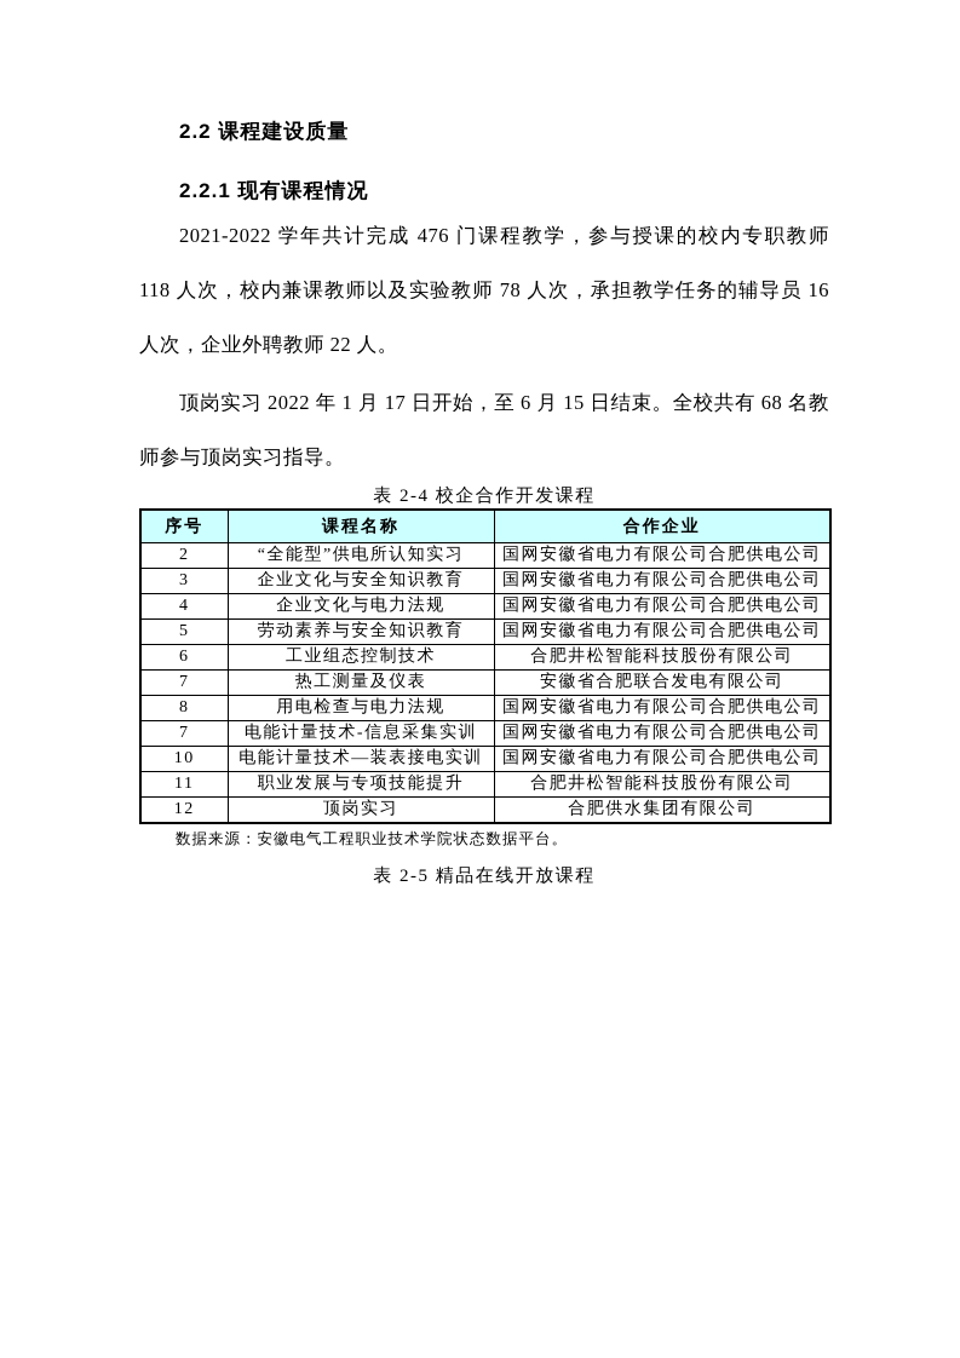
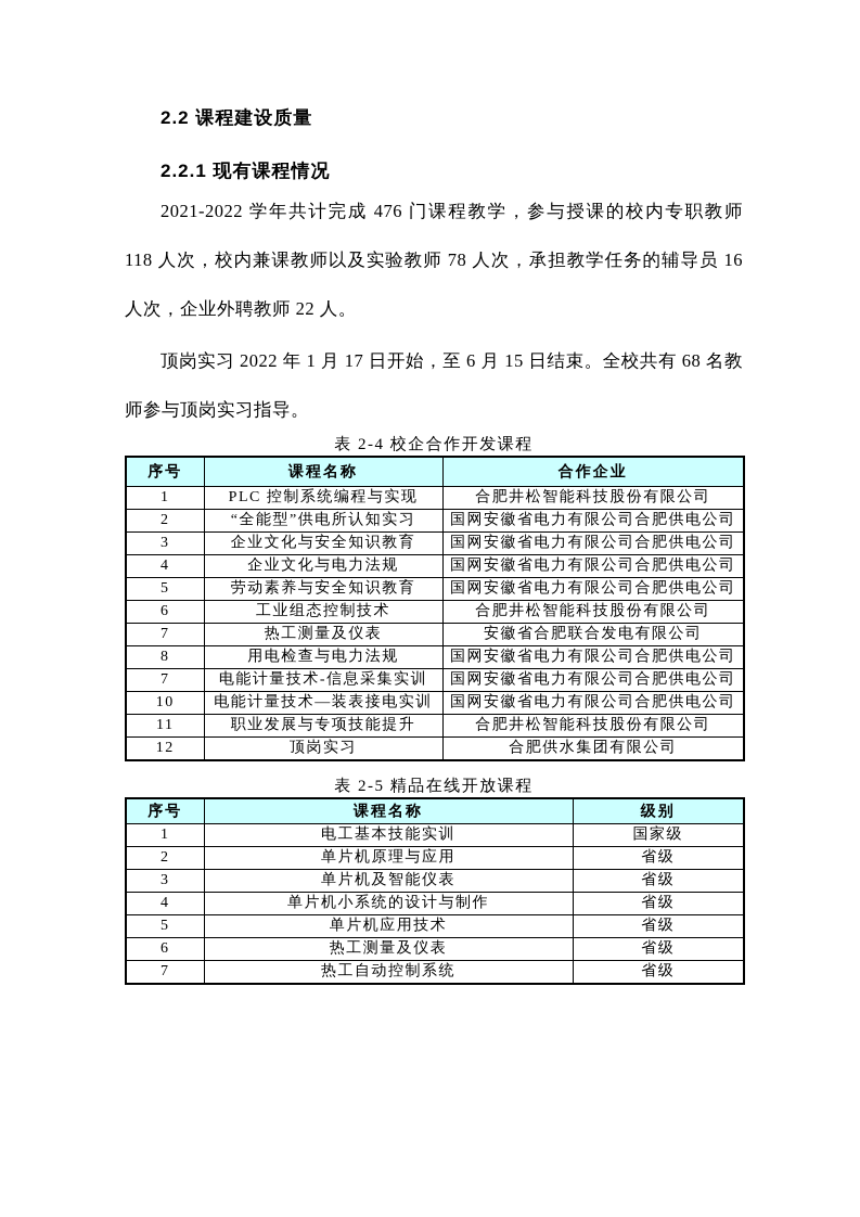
  2.2 课程建设质量
  2.2.1 现有课程情况
  2021-2022 学年共计完成 476 门课程教学，参与授课的校内专职教师 118 人次，校内兼课教师以及实验教师 78 人次，承担教学任务的辅导员 16 人次，企业外聘教师 22 人。
  顶岗实习 2022 年 1 月 17 日开始，至 6 月 15 日结束。全校共有 68 名教师参与顶岗实习指导。
  表 2-4 校企合作开发课程
  序号	课程名称	合作企业
+ 1	PLC 控制系统编程与实现	合肥井松智能科技股份有限公司
  2	“全能型”供电所认知实习	国网安徽省电力有限公司合肥供电公司
  3	企业文化与安全知识教育	国网安徽省电力有限公司合肥供电公司
  4	企业文化与电力法规	国网安徽省电力有限公司合肥供电公司
  5	劳动素养与安全知识教育	国网安徽省电力有限公司合肥供电公司
  6	工业组态控制技术	合肥井松智能科技股份有限公司
  7	热工测量及仪表	安徽省合肥联合发电有限公司
  8	用电检查与电力法规	国网安徽省电力有限公司合肥供电公司
  7	电能计量技术-信息采集实训	国网安徽省电力有限公司合肥供电公司
  10	电能计量技术—装表接电实训	国网安徽省电力有限公司合肥供电公司
  11	职业发展与专项技能提升	合肥井松智能科技股份有限公司
  12	顶岗实习	合肥供水集团有限公司
- 数据来源：安徽电气工程职业技术学院状态数据平台。
  表 2-5 精品在线开放课程
+ 序号	课程名称	级别
+ 1	电工基本技能实训	国家级
+ 2	单片机原理与应用	省级
+ 3	单片机及智能仪表	省级
+ 4	单片机小系统的设计与制作	省级
+ 5	单片机应用技术	省级
+ 6	热工测量及仪表	省级
+ 7	热工自动控制系统	省级
